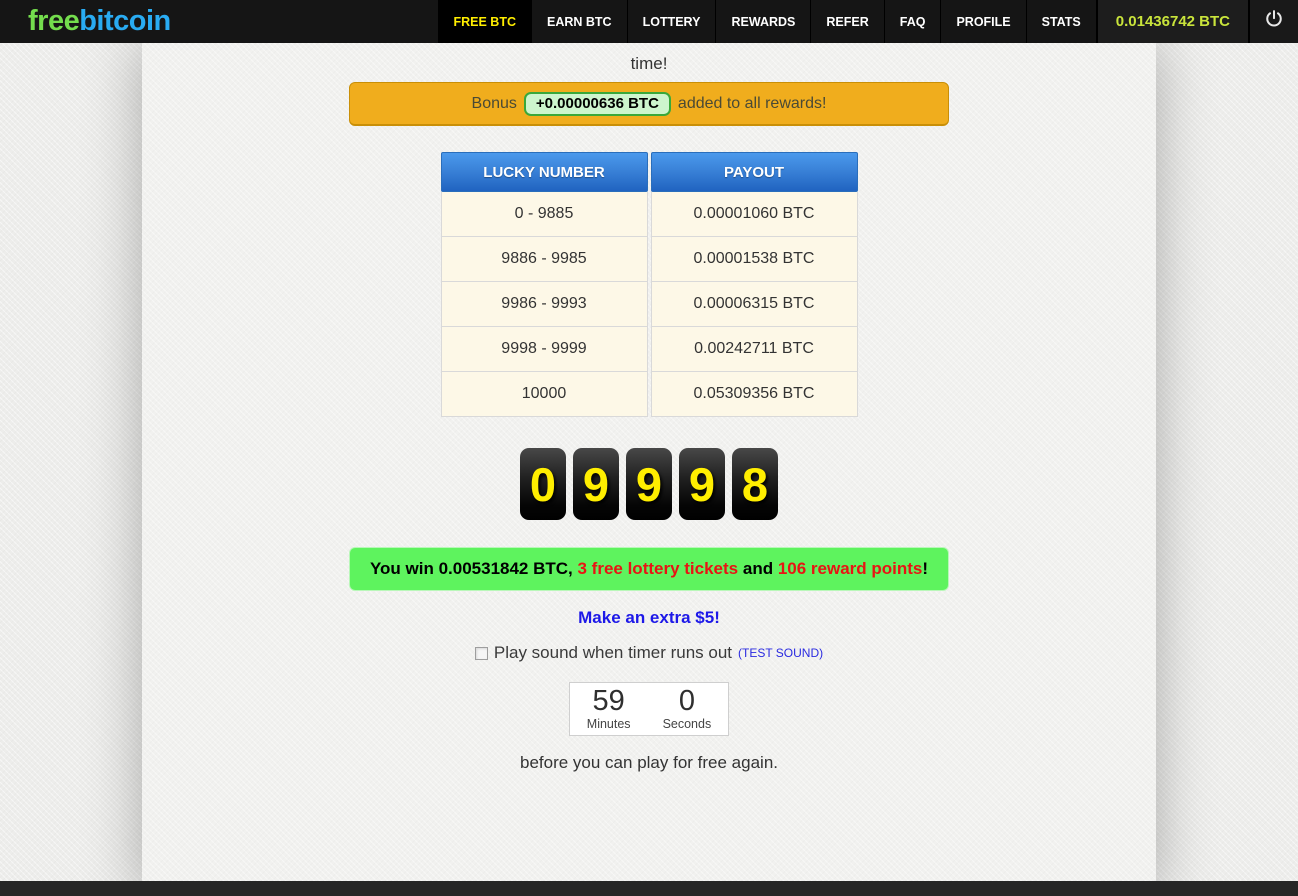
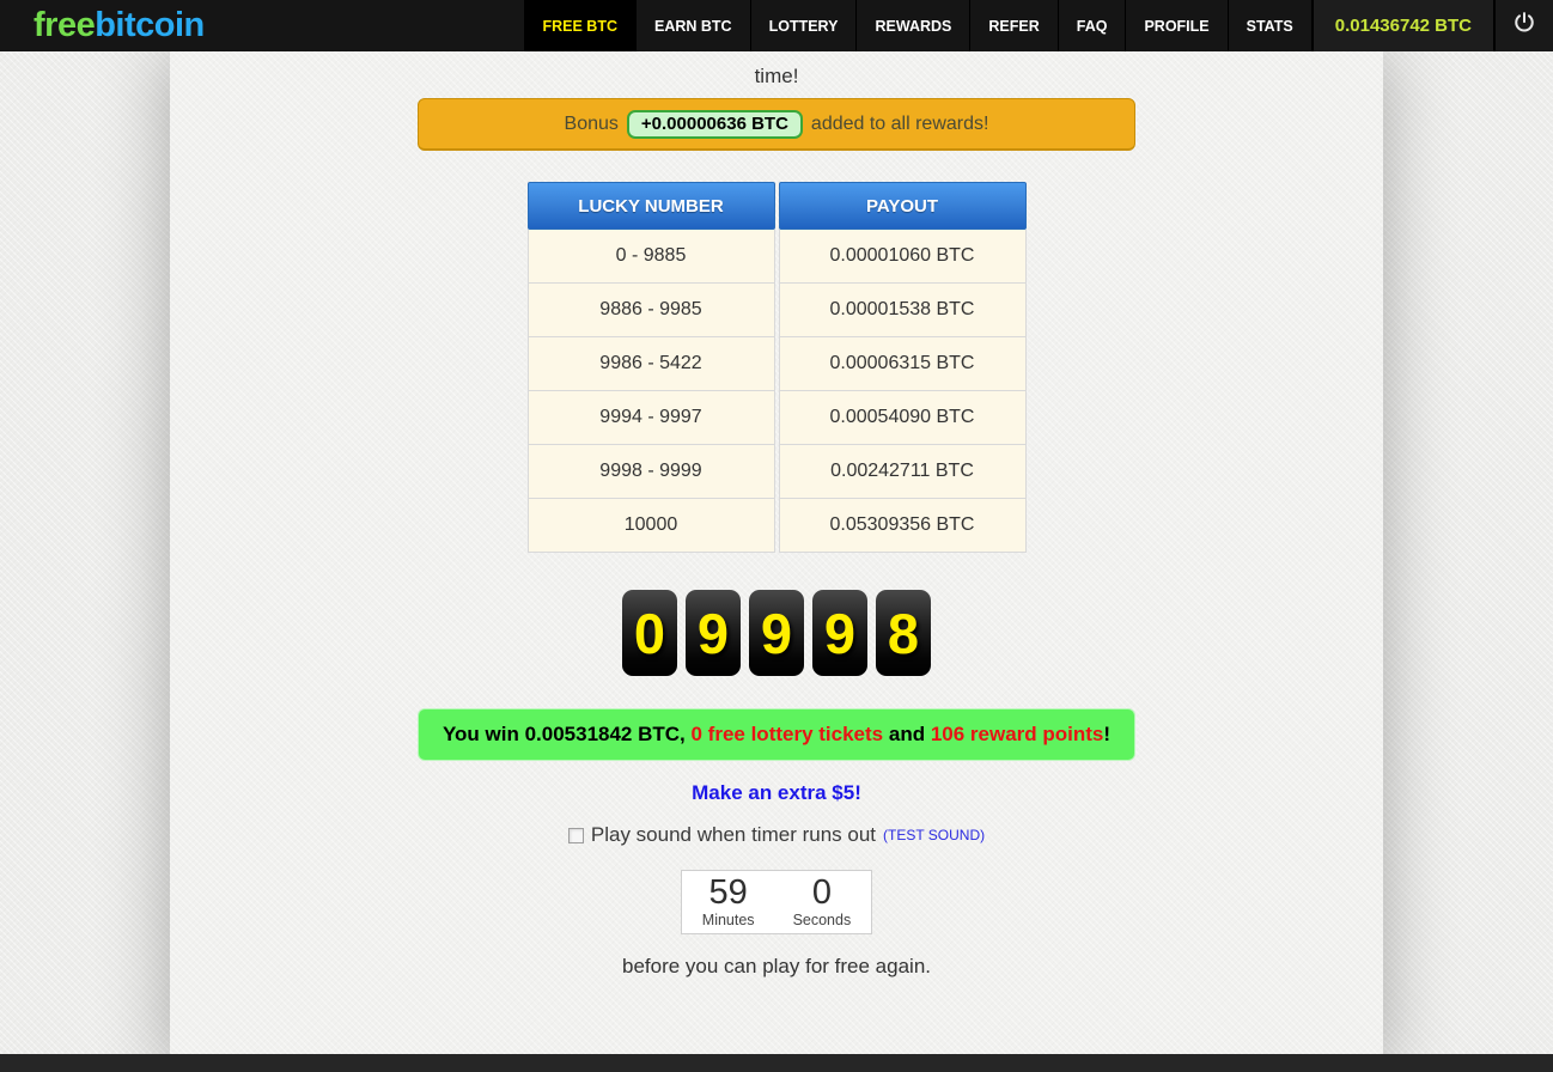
  free
  bitcoin
  FREE BTC
  EARN BTC
  LOTTERY
  REWARDS
  REFER
  FAQ
  PROFILE
  STATS
  0.01436742 BTC
  time!
  Bonus
  +0.00000636 BTC
  added to all rewards!
  LUCKY NUMBER	PAYOUT
  0 - 9885	0.00001060 BTC
  9886 - 9985	0.00001538 BTC
- 9986 - 9993	0.00006315 BTC
+ 9986 - 5422	0.00006315 BTC
+ 9994 - 9997	0.00054090 BTC
  9998 - 9999	0.00242711 BTC
  10000	0.05309356 BTC
  0
  9
  9
  9
  8
  You win 0.00531842 BTC,
- 3 free lottery tickets
+ 0 free lottery tickets
  and
  106 reward points
  !
  Make an extra $5!
  Play sound when timer runs out
  (TEST SOUND)
  59
  Minutes
  0
  Seconds
  before you can play for free again.
